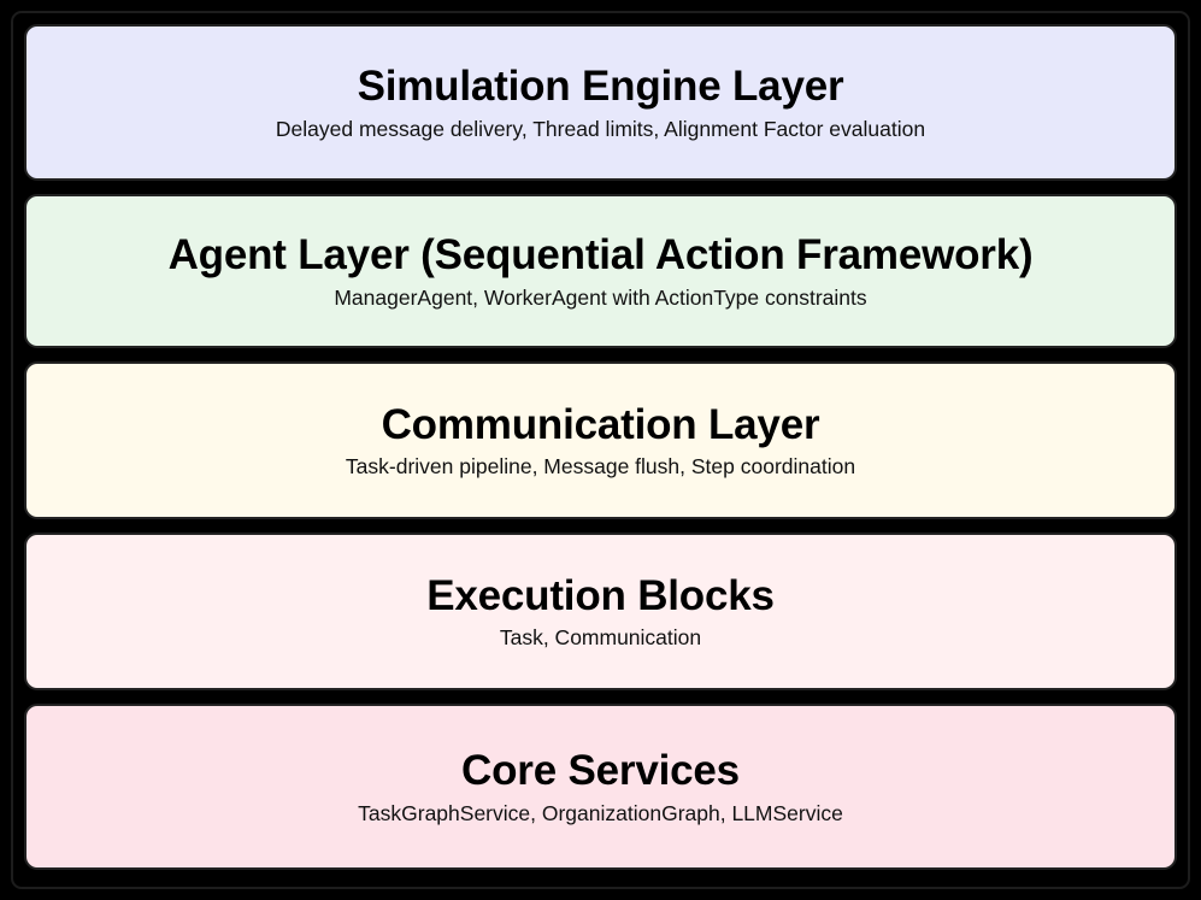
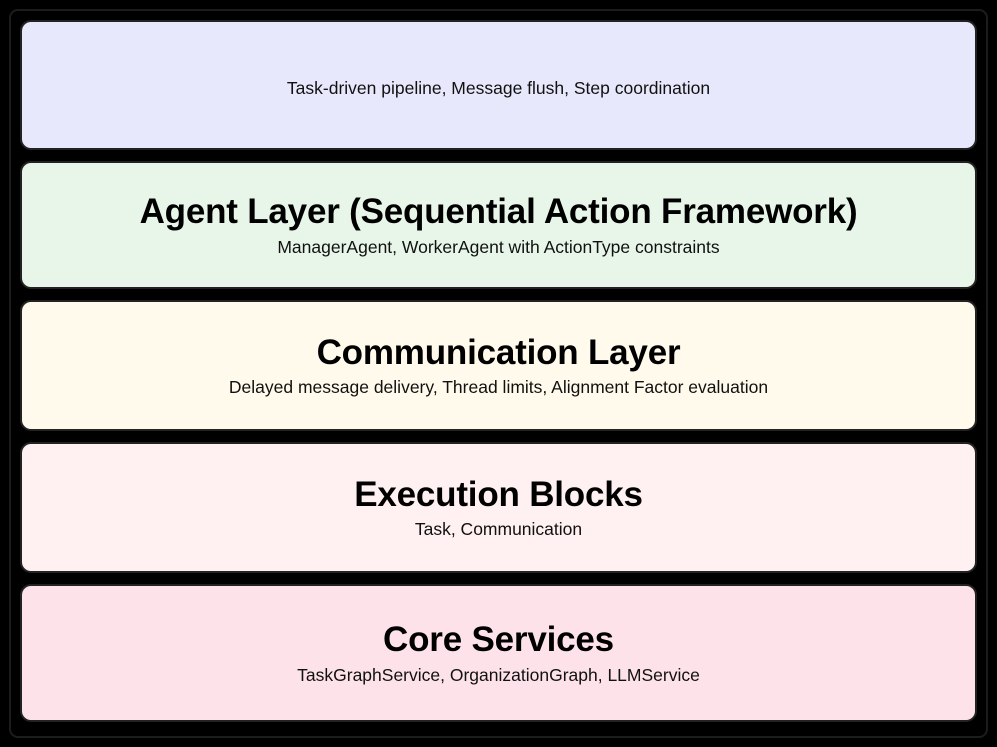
- Simulation Engine Layer
- Delayed message delivery, Thread limits, Alignment Factor evaluation
+ Task-driven pipeline, Message flush, Step coordination
  Agent Layer (Sequential Action Framework)
  ManagerAgent, WorkerAgent with ActionType constraints
  Communication Layer
- Task-driven pipeline, Message flush, Step coordination
+ Delayed message delivery, Thread limits, Alignment Factor evaluation
  Execution Blocks
  Task, Communication
  Core Services
  TaskGraphService, OrganizationGraph, LLMService
